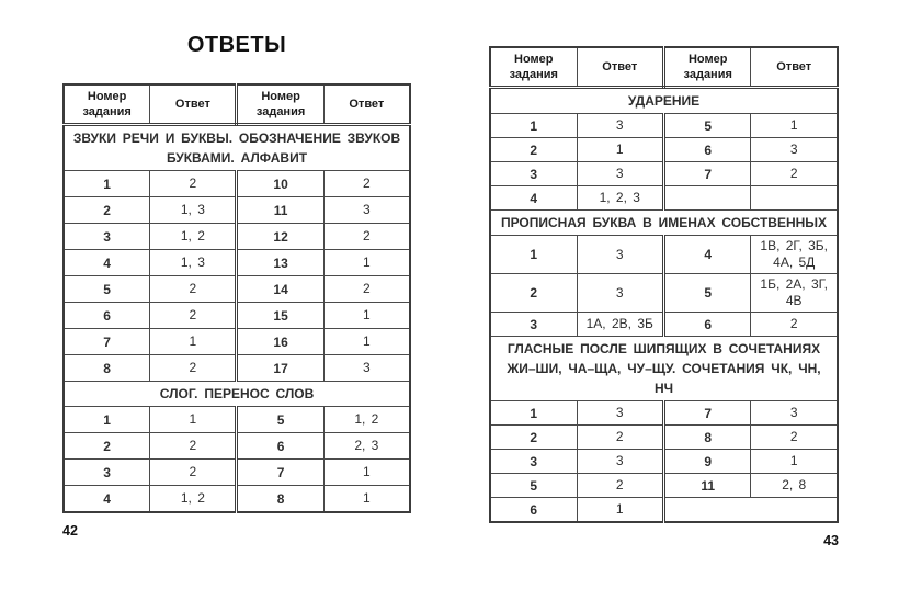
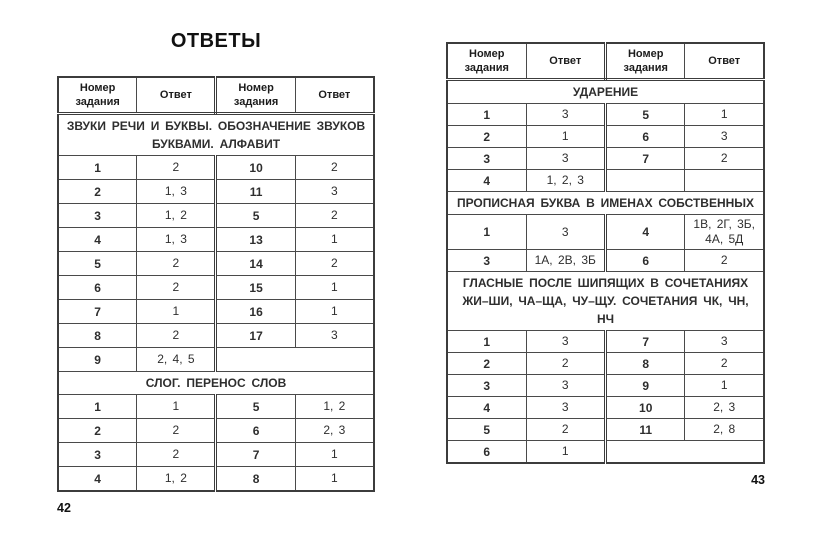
  ОТВЕТЫ
  Номер задания	Ответ	Номер задания	Ответ
  ЗВУКИ РЕЧИ И БУКВЫ. ОБОЗНАЧЕНИЕ ЗВУКОВ БУКВАМИ. АЛФАВИТ
  1	2	10	2
  2	1, 3	11	3
- 3	1, 2	12	2
+ 3	1, 2	5	2
  4	1, 3	13	1
  5	2	14	2
  6	2	15	1
  7	1	16	1
  8	2	17	3
+ 9	2, 4, 5
  СЛОГ. ПЕРЕНОС СЛОВ
  1	1	5	1, 2
  2	2	6	2, 3
  3	2	7	1
  4	1, 2	8	1
  42
  Номер задания	Ответ	Номер задания	Ответ
  УДАРЕНИЕ
  1	3	5	1
  2	1	6	3
  3	3	7	2
  4	1, 2, 3
  ПРОПИСНАЯ БУКВА В ИМЕНАХ СОБСТВЕННЫХ
  1	3	4	1В, 2Г, 3Б, 4А, 5Д
- 2	3	5	1Б, 2А, 3Г, 4В
  3	1А, 2В, 3Б	6	2
  ГЛАСНЫЕ ПОСЛЕ ШИПЯЩИХ В СОЧЕТАНИЯХ ЖИ–ШИ, ЧА–ЩА, ЧУ–ЩУ. СОЧЕТАНИЯ ЧК, ЧН, НЧ
  1	3	7	3
  2	2	8	2
  3	3	9	1
+ 4	3	10	2, 3
  5	2	11	2, 8
  6	1
  43
